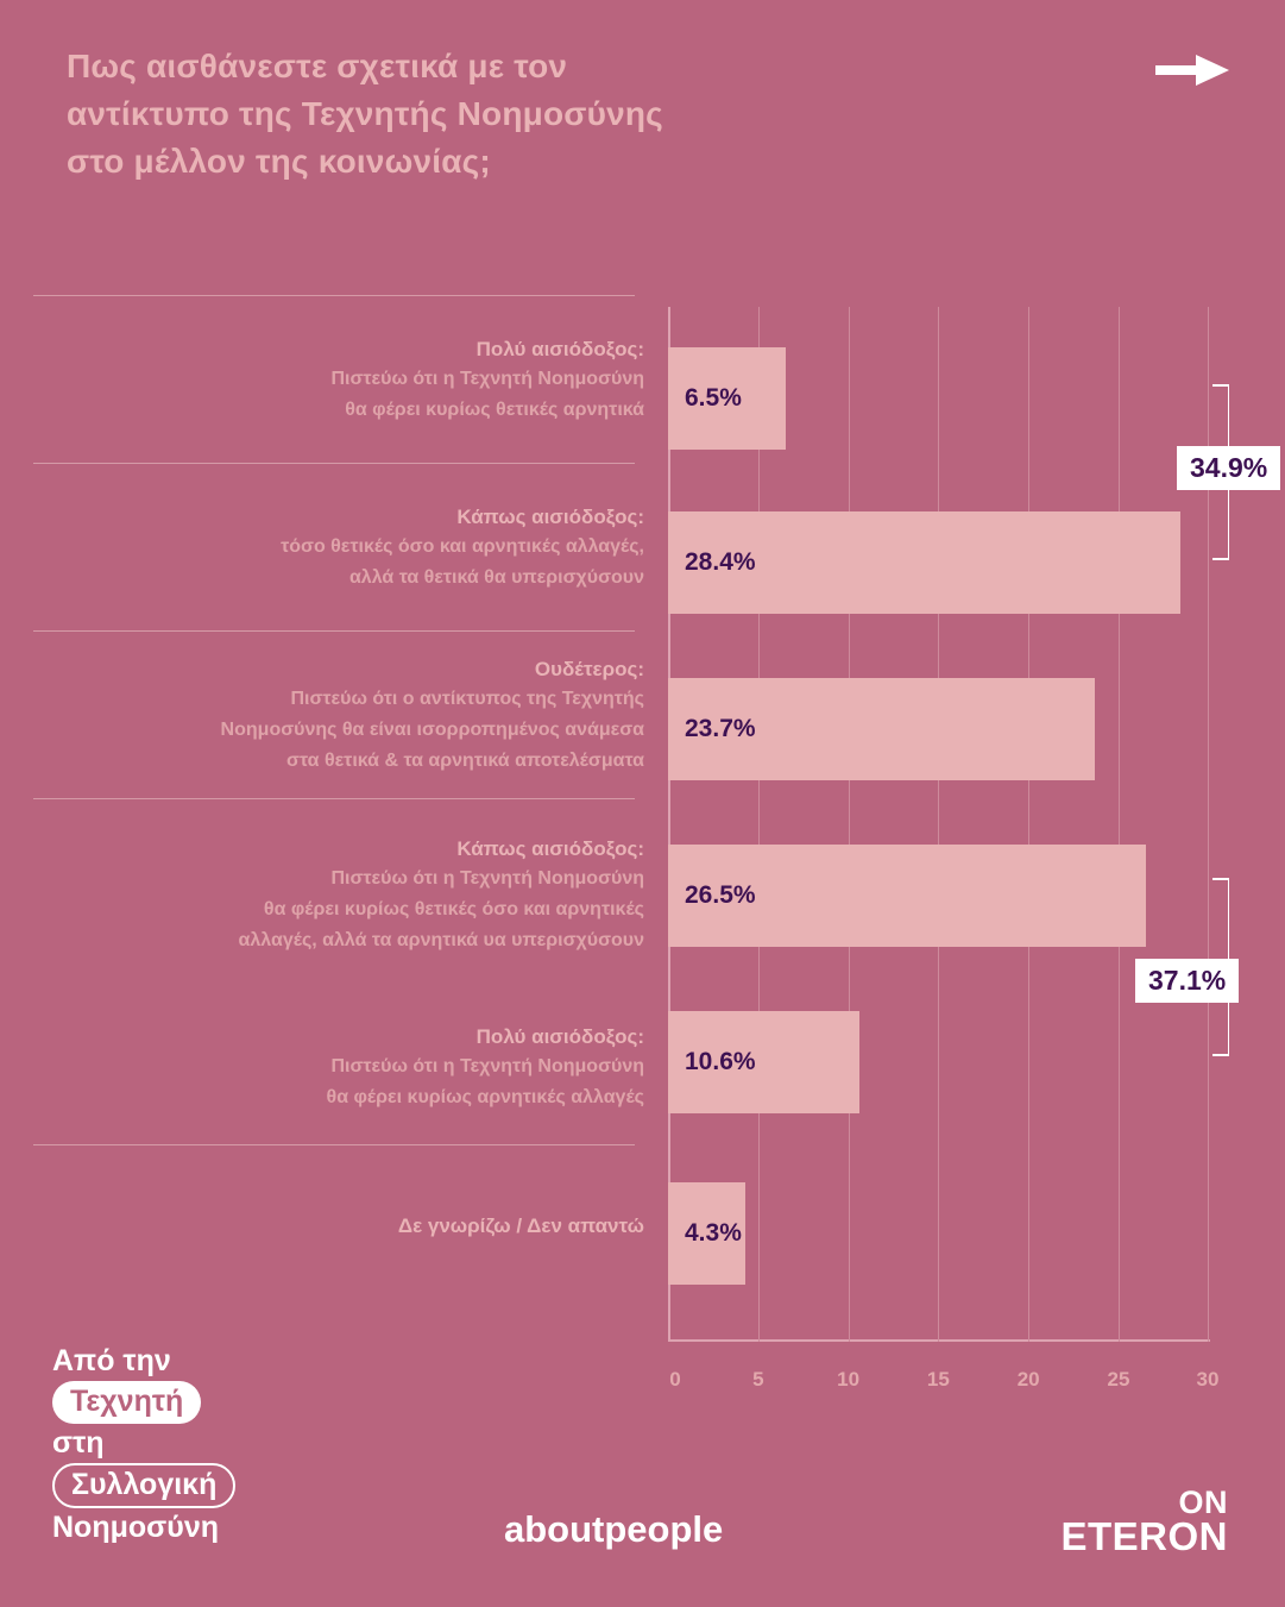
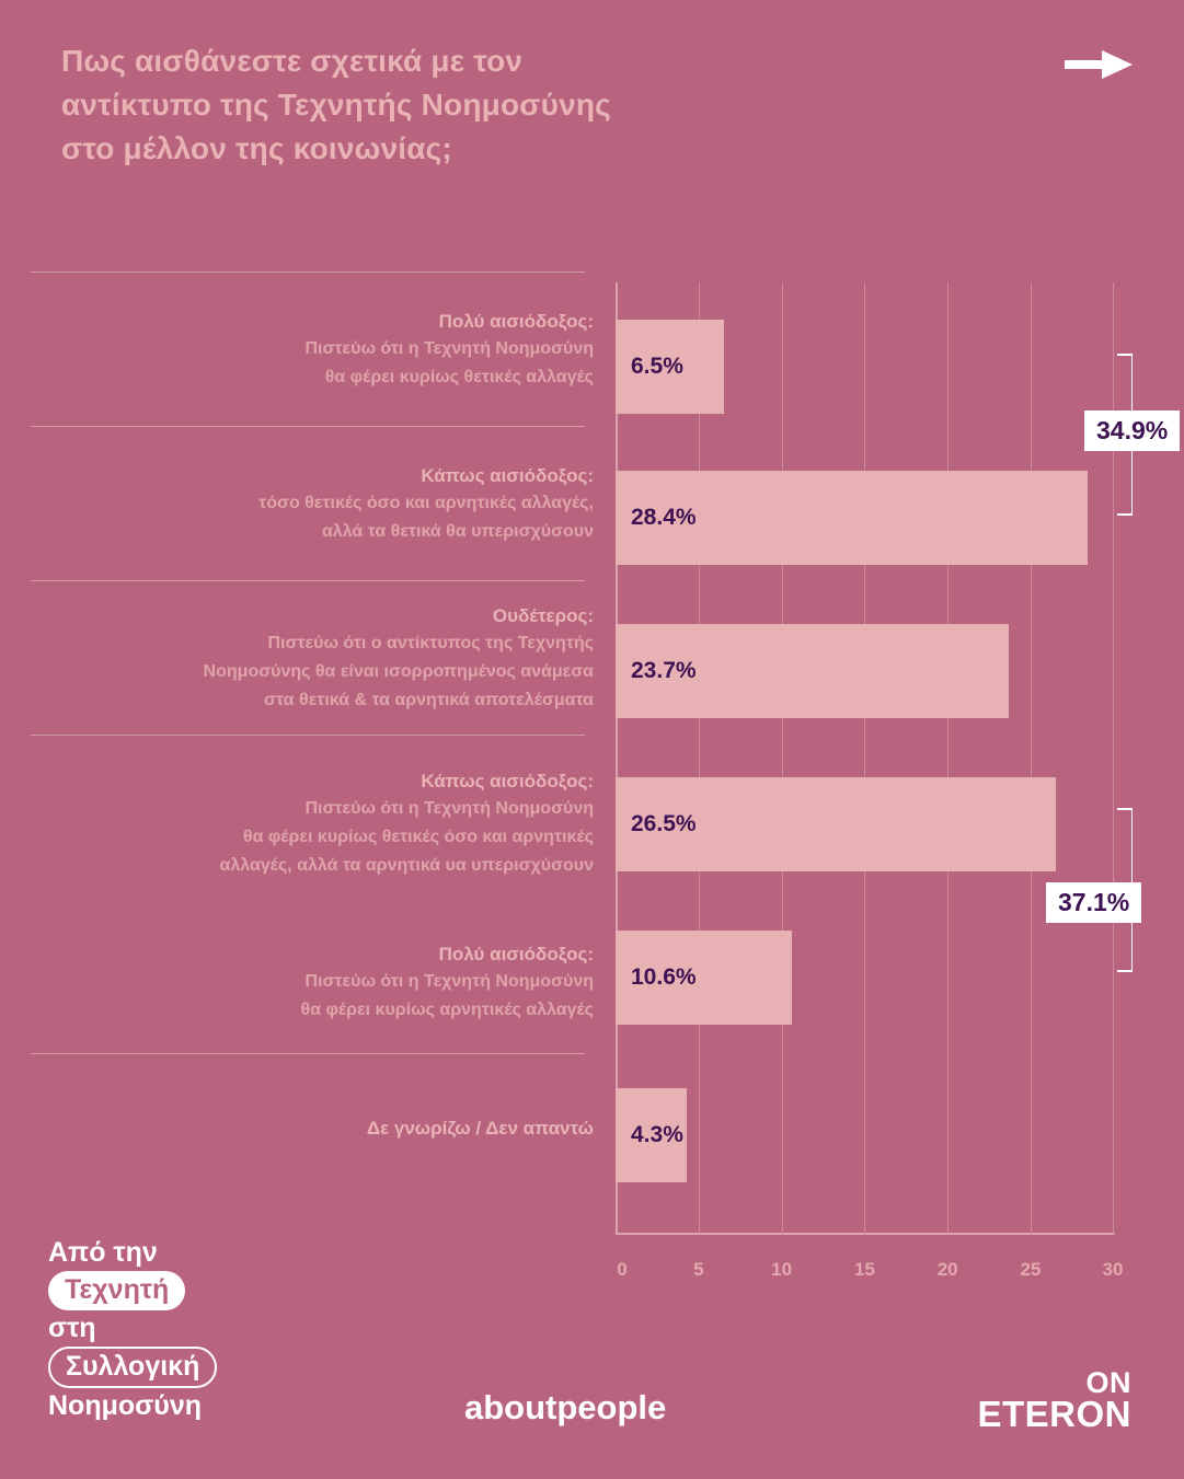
  Πως αισθάνεστε σχετικά με τον αντίκτυπο της Τεχνητής Νοημοσύνης στο μέλλον της κοινωνίας;
  Πολύ αισιόδοξος:
  Πιστεύω ότι η Τεχνητή Νοημοσύνη
- θα φέρει κυρίως θετικές αρνητικά
+ θα φέρει κυρίως θετικές αλλαγές
  Κάπως αισιόδοξος:
  τόσο θετικές όσο και αρνητικές αλλαγές,
  αλλά τα θετικά θα υπερισχύσουν
  Ουδέτερος:
  Πιστεύω ότι ο αντίκτυπος της Τεχνητής
  Νοημοσύνης θα είναι ισορροπημένος ανάμεσα
  στα θετικά & τα αρνητικά αποτελέσματα
  Κάπως αισιόδοξος:
  Πιστεύω ότι η Τεχνητή Νοημοσύνη
  θα φέρει κυρίως θετικές όσο και αρνητικές
  αλλαγές, αλλά τα αρνητικά υα υπερισχύσουν
  Πολύ αισιόδοξος:
  Πιστεύω ότι η Τεχνητή Νοημοσύνη
  θα φέρει κυρίως αρνητικές αλλαγές
  Δε γνωρίζω / Δεν απαντώ
  6.5%
  28.4%
  23.7%
  26.5%
  10.6%
  4.3%
  34.9%
  37.1%
  0
  5
  10
  15
  20
  25
  30
  Από την
  Τεχνητή
  στη
  Συλλογική
  Νοημοσύνη
  aboutpeople
  ON
  ETERON
